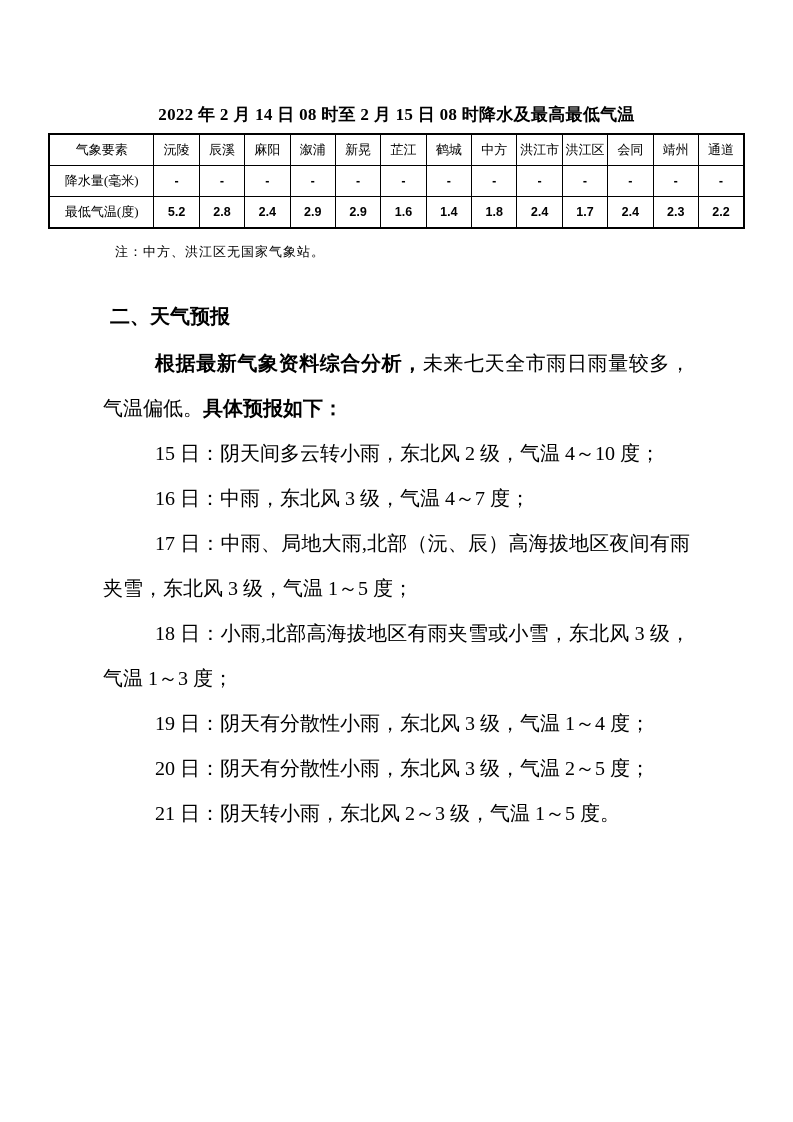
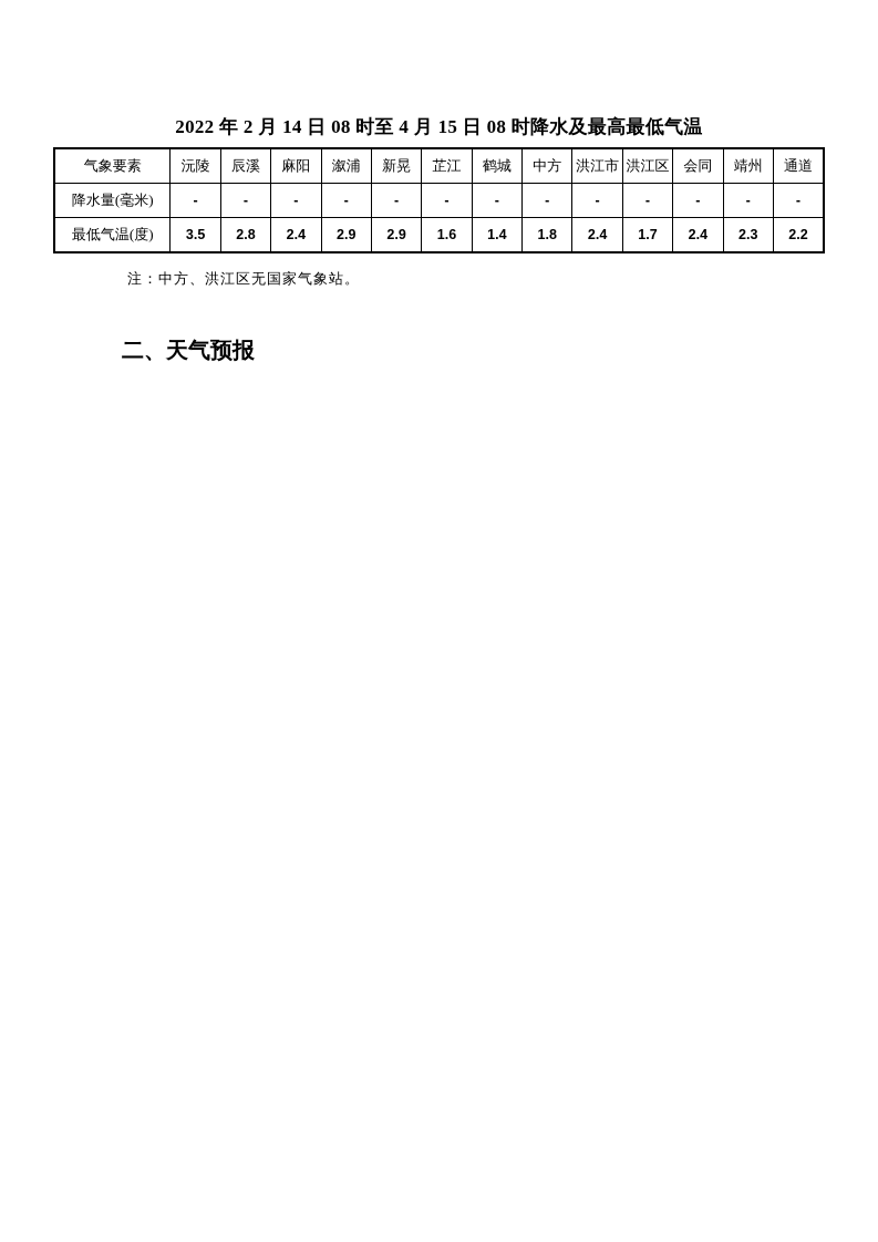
- 2022 年 2 月 14 日 08 时至 2 月 15 日 08 时降水及最高最低气温
+ 2022 年 2 月 14 日 08 时至 4 月 15 日 08 时降水及最高最低气温
  气象要素	沅陵	辰溪	麻阳	溆浦	新晃	芷江	鹤城	中方	洪江市	洪江区	会同	靖州	通道
  降水量(毫米)	-	-	-	-	-	-	-	-	-	-	-	-	-
- 最低气温(度)	5.2	2.8	2.4	2.9	2.9	1.6	1.4	1.8	2.4	1.7	2.4	2.3	2.2
+ 最低气温(度)	3.5	2.8	2.4	2.9	2.9	1.6	1.4	1.8	2.4	1.7	2.4	2.3	2.2
  注：中方、洪江区无国家气象站。
  二、天气预报
- 根据最新气象资料综合分析，未来七天全市雨日雨量较多，气温偏低。具体预报如下：
- 15 日：阴天间多云转小雨，东北风 2 级，气温 4～10 度；
- 16 日：中雨，东北风 3 级，气温 4～7 度；
- 17 日：中雨、局地大雨,北部（沅、辰）高海拔地区夜间有雨夹雪，东北风 3 级，气温 1～5 度；
- 18 日：小雨,北部高海拔地区有雨夹雪或小雪，东北风 3 级，气温 1～3 度；
- 19 日：阴天有分散性小雨，东北风 3 级，气温 1～4 度；
- 20 日：阴天有分散性小雨，东北风 3 级，气温 2～5 度；
- 21 日：阴天转小雨，东北风 2～3 级，气温 1～5 度。
